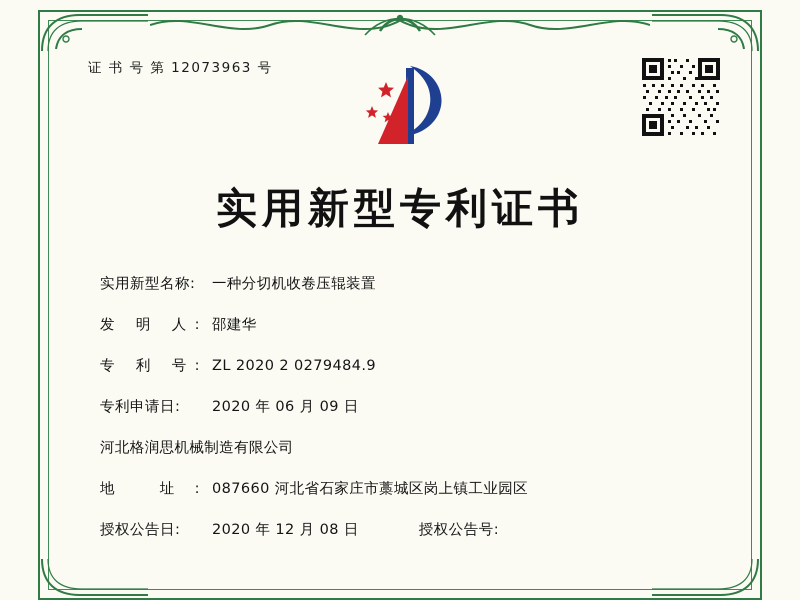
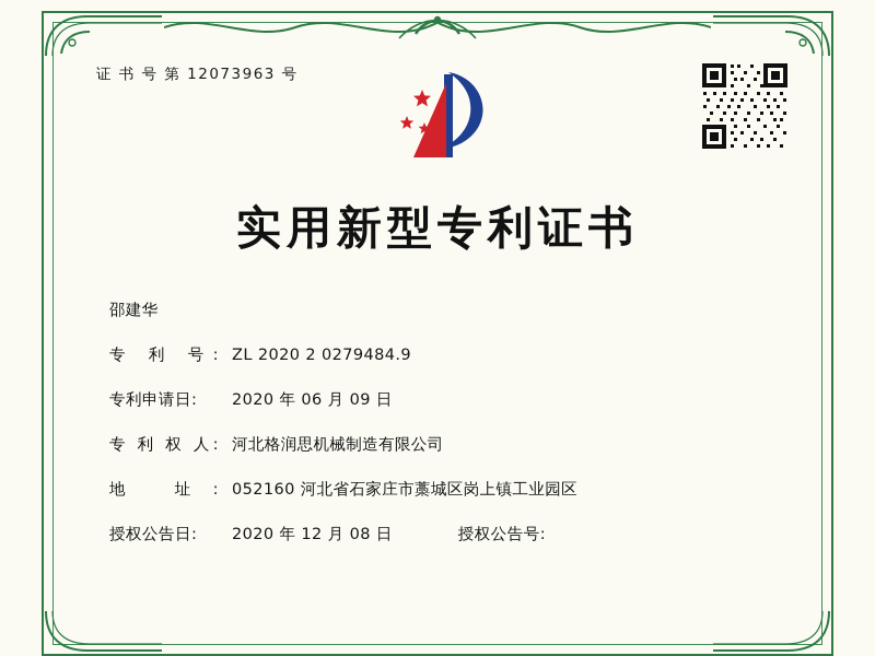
  证 书 号 第 12073963 号
  实用新型专利证书
- 实用新型名称:
- 一种分切机收卷压辊装置
- 发 明 人:
  邵建华
  专 利 号:
  ZL 2020 2 0279484.9
  专利申请日:
  2020 年 06 月 09 日
+ 专 利 权 人:
  河北格润思机械制造有限公司
  地 址:
- 087660 河北省石家庄市藁城区岗上镇工业园区
+ 052160 河北省石家庄市藁城区岗上镇工业园区
  授权公告日:
  2020 年 12 月 08 日
  授权公告号:
